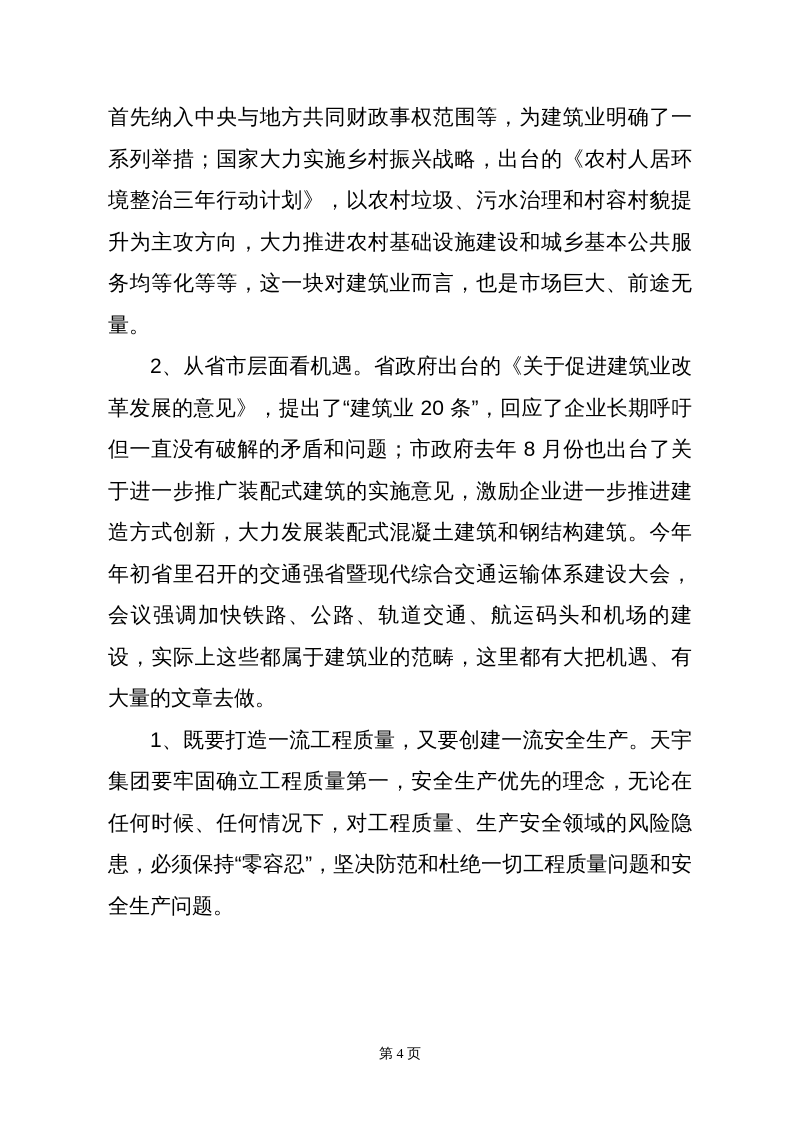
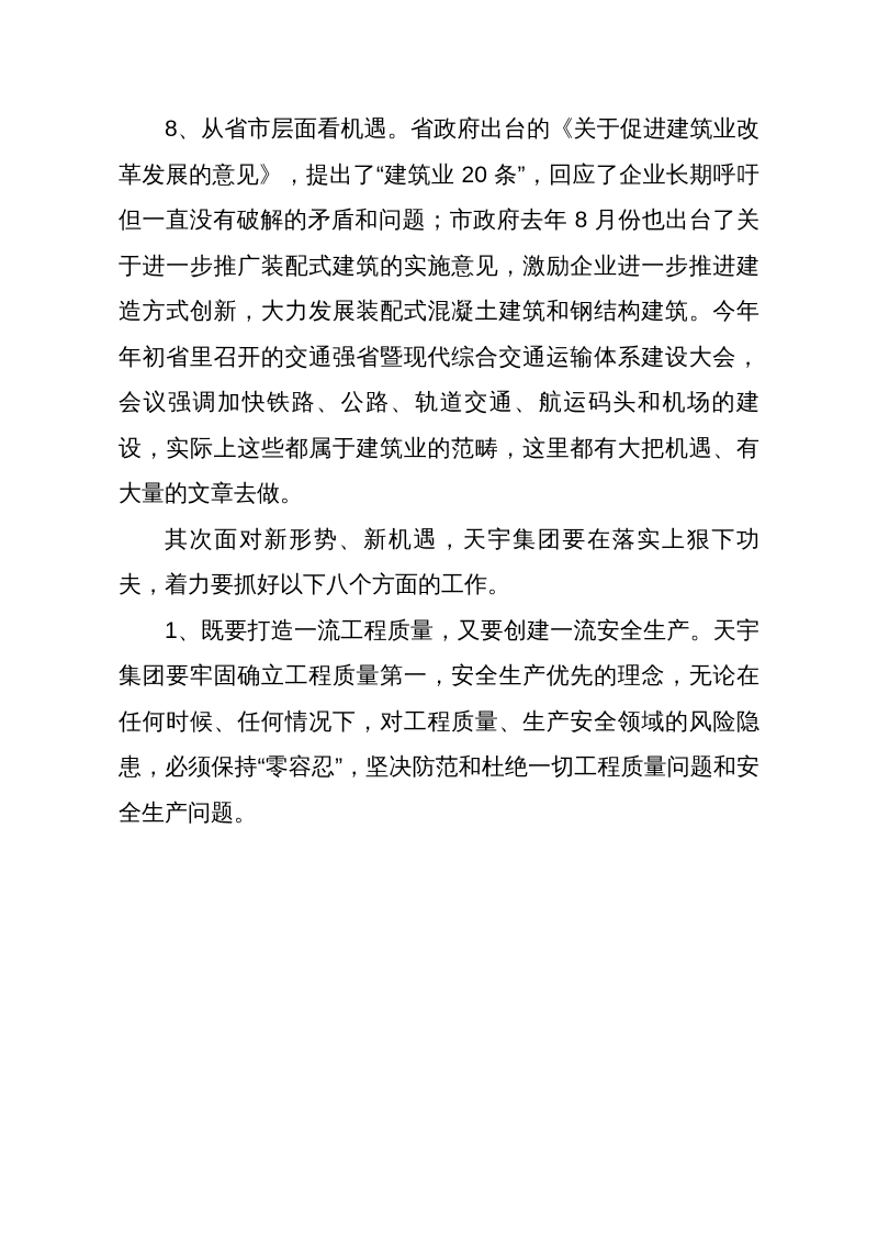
- 首先纳入中央与地方共同财政事权范围等，为建筑业明确了一系列举措；国家大力实施乡村振兴战略，出台的《农村人居环境整治三年行动计划》，以农村垃圾、污水治理和村容村貌提升为主攻方向，大力推进农村基础设施建设和城乡基本公共服务均等化等等，这一块对建筑业而言，也是市场巨大、前途无量。
- 2、从省市层面看机遇。省政府出台的《关于促进建筑业改革发展的意见》，提出了“建筑业 20 条”，回应了企业长期呼吁但一直没有破解的矛盾和问题；市政府去年 8 月份也出台了关于进一步推广装配式建筑的实施意见，激励企业进一步推进建造方式创新，大力发展装配式混凝土建筑和钢结构建筑。今年年初省里召开的交通强省暨现代综合交通运输体系建设大会，会议强调加快铁路、公路、轨道交通、航运码头和机场的建设，实际上这些都属于建筑业的范畴，这里都有大把机遇、有大量的文章去做。
+ 8、从省市层面看机遇。省政府出台的《关于促进建筑业改革发展的意见》，提出了“建筑业 20 条”，回应了企业长期呼吁但一直没有破解的矛盾和问题；市政府去年 8 月份也出台了关于进一步推广装配式建筑的实施意见，激励企业进一步推进建造方式创新，大力发展装配式混凝土建筑和钢结构建筑。今年年初省里召开的交通强省暨现代综合交通运输体系建设大会，会议强调加快铁路、公路、轨道交通、航运码头和机场的建设，实际上这些都属于建筑业的范畴，这里都有大把机遇、有大量的文章去做。
+ 其次面对新形势、新机遇，天宇集团要在落实上狠下功夫，着力要抓好以下八个方面的工作。
  1、既要打造一流工程质量，又要创建一流安全生产。天宇集团要牢固确立工程质量第一，安全生产优先的理念，无论在任何时候、任何情况下，对工程质量、生产安全领域的风险隐患，必须保持“零容忍”，坚决防范和杜绝一切工程质量问题和安全生产问题。
- 第 4 页
